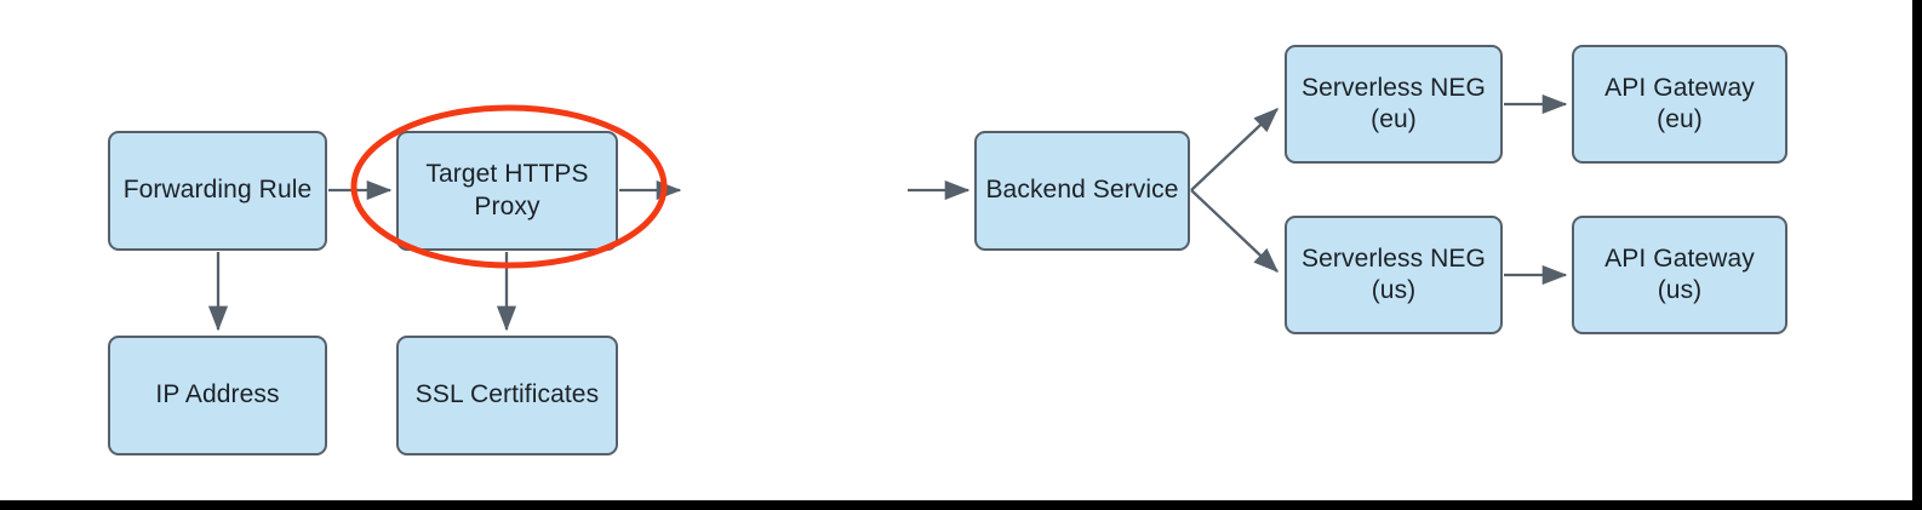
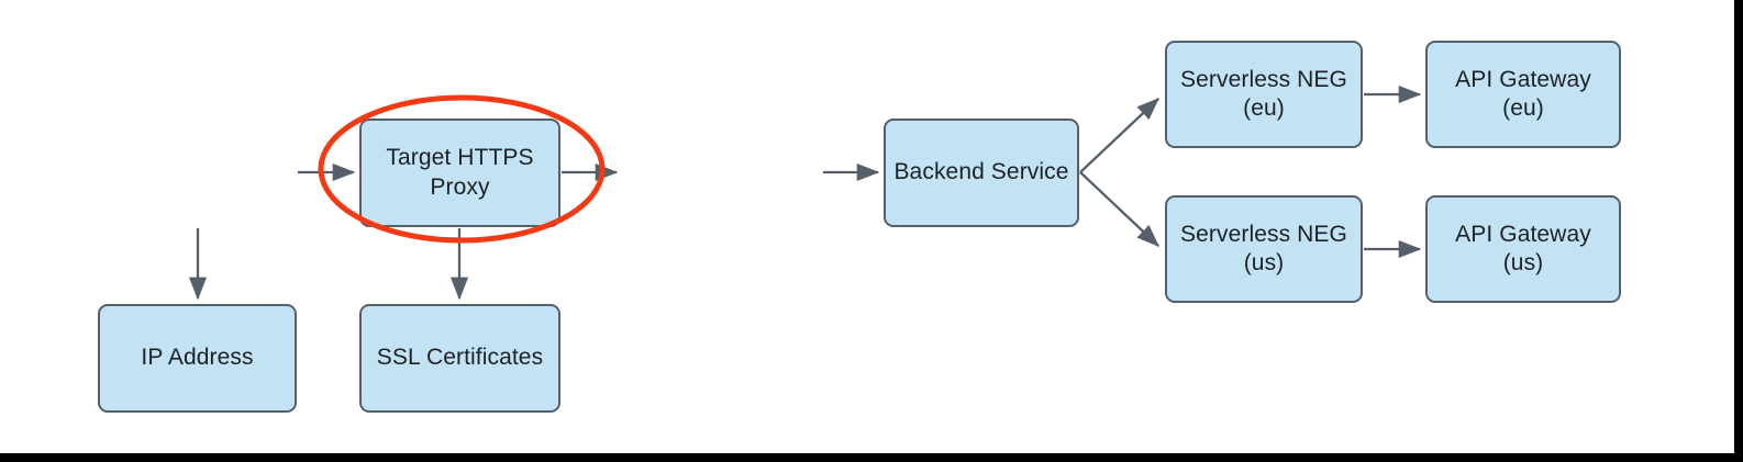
- Forwarding Rule
  Target HTTPS
  Proxy
  Backend Service
  Serverless NEG
  (eu)
  API Gateway
  (eu)
  Serverless NEG
  (us)
  API Gateway
  (us)
  IP Address
  SSL Certificates
